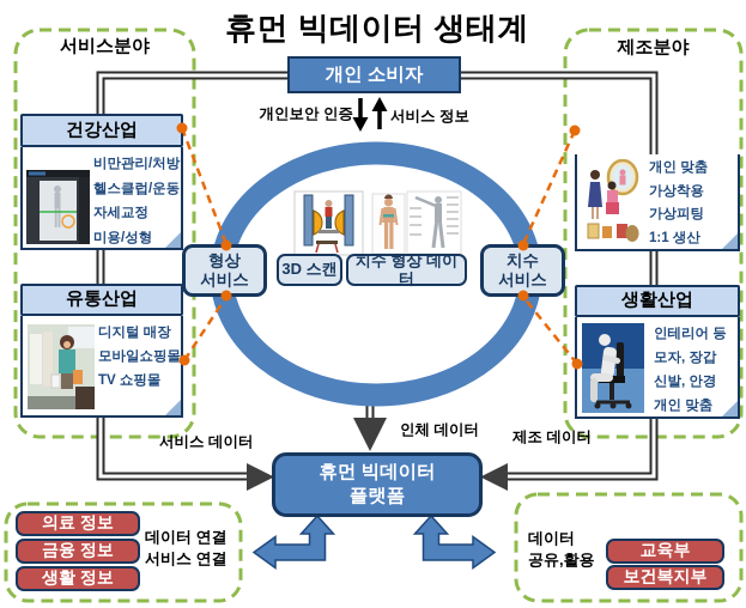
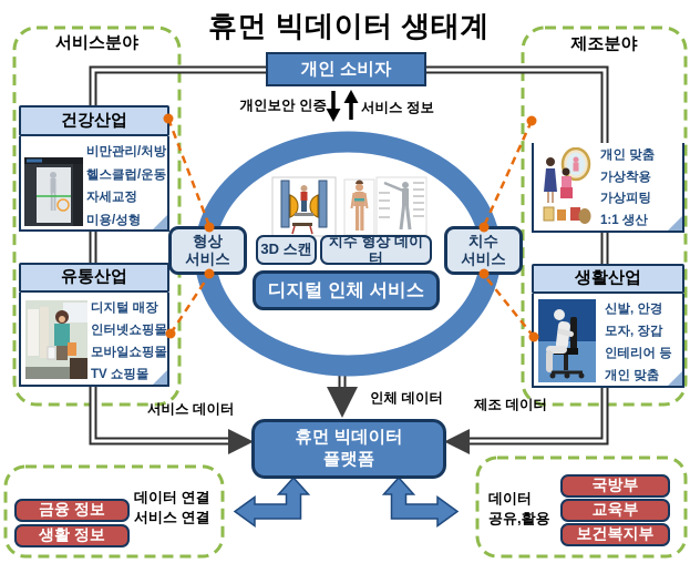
  휴먼 빅데이터 생태계
  서비스분야
  제조분야
  개인 소비자
  개인보안 인증
  서비스 정보
  건강산업
  비만관리/처방
  헬스클럽/운동
  자세교정
  미용/성형
  유통산업
  디지털 매장
+ 인터넷쇼핑몰
  모바일쇼핑몰
  TV 쇼핑몰
  개인 맞춤
  가상착용
  가상피팅
  1:1 생산
  생활산업
- 인테리어 등
+ 신발, 안경
  모자, 장갑
- 신발, 안경
+ 인테리어 등
  개인 맞춤
  형상
  서비스
  치수
  서비스
  3D 스캔
  치수 형상 데이터
+ 디지털 인체 서비스
  서비스 데이터
  인체 데이터
  제조 데이터
  휴먼 빅데이터
  플랫폼
- 의료 정보
  금융 정보
  생활 정보
  데이터 연결
  서비스 연결
  데이터
  공유,활용
+ 국방부
  교육부
  보건복지부
